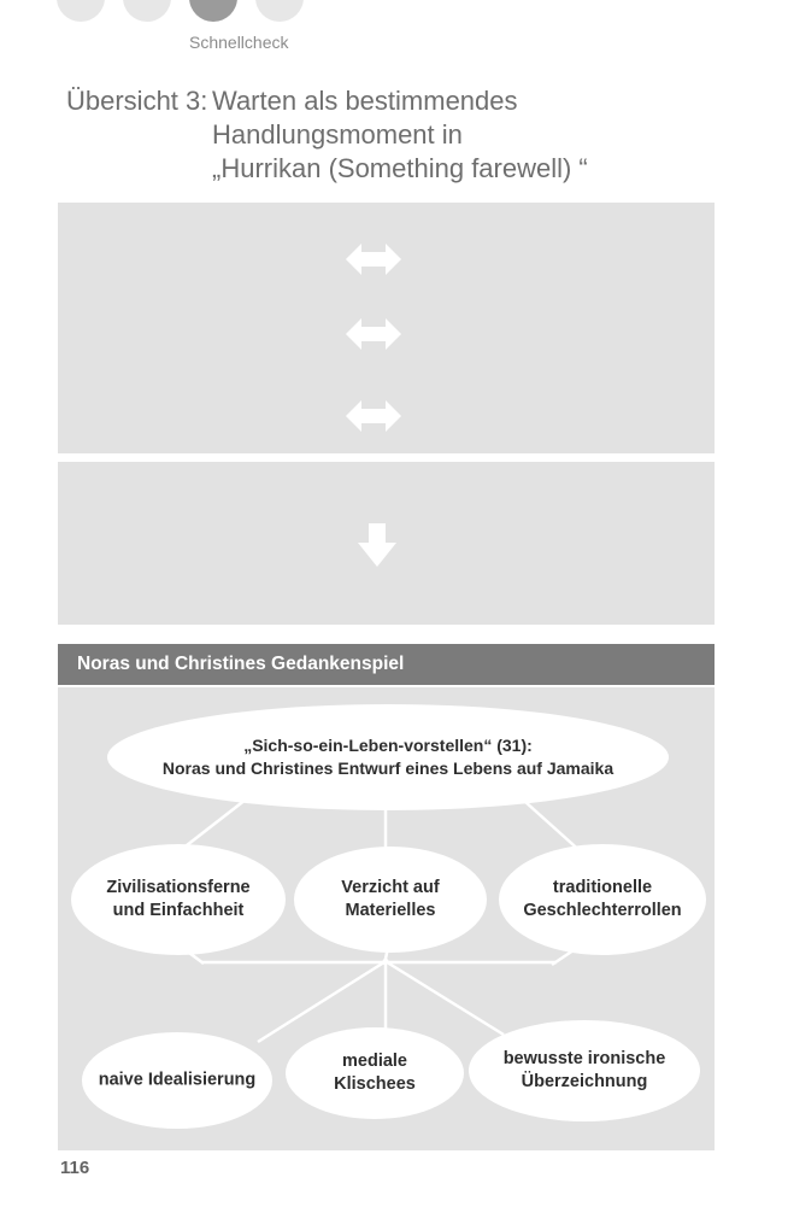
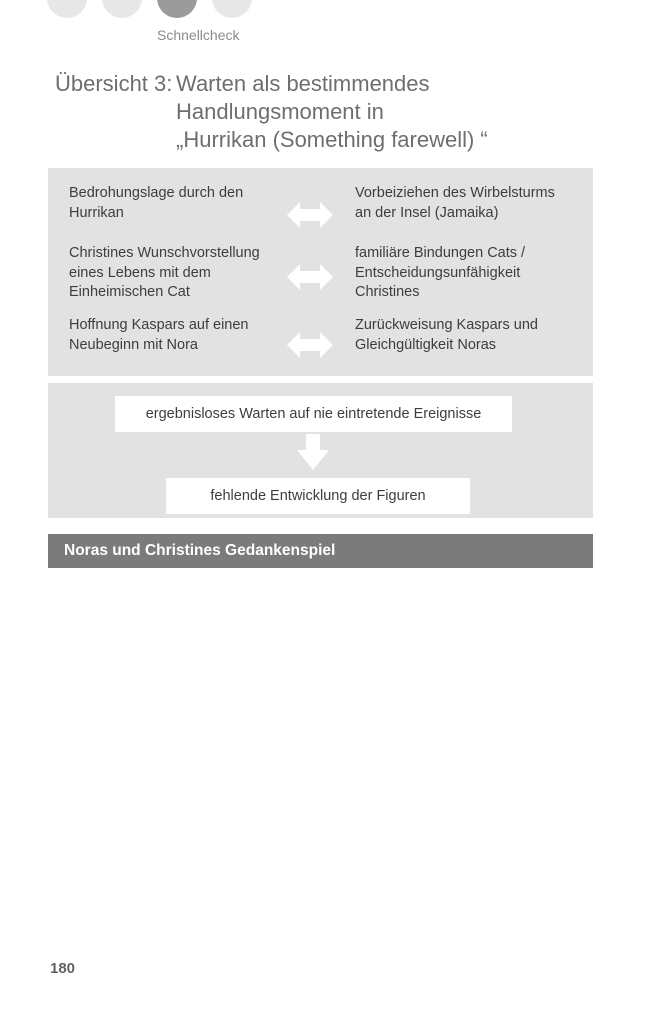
  Schnellcheck
  Übersicht 3:
  Warten als bestimmendes
  Handlungsmoment in
  „Hurrikan (Something farewell) “
+ Bedrohungslage durch den
+ Hurrikan
+ Vorbeiziehen des Wirbelsturms
+ an der Insel (Jamaika)
+ Christines Wunschvorstellung
+ eines Lebens mit dem
+ Einheimischen Cat
+ familiäre Bindungen Cats /
+ Entscheidungsunfähigkeit
+ Christines
+ Hoffnung Kaspars auf einen
+ Neubeginn mit Nora
+ Zurückweisung Kaspars und
+ Gleichgültigkeit Noras
+ ergebnisloses Warten auf nie eintretende Ereignisse
+ fehlende Entwicklung der Figuren
  Noras und Christines Gedankenspiel
- „Sich-so-ein-Leben-vorstellen“ (31):
- Noras und Christines Entwurf eines Lebens auf Jamaika
- Zivilisationsferne
- und Einfachheit
- Verzicht auf
- Materielles
- traditionelle
- Geschlechterrollen
- naive Idealisierung
- mediale
- Klischees
- bewusste ironische
- Überzeichnung
- 116
+ 180
